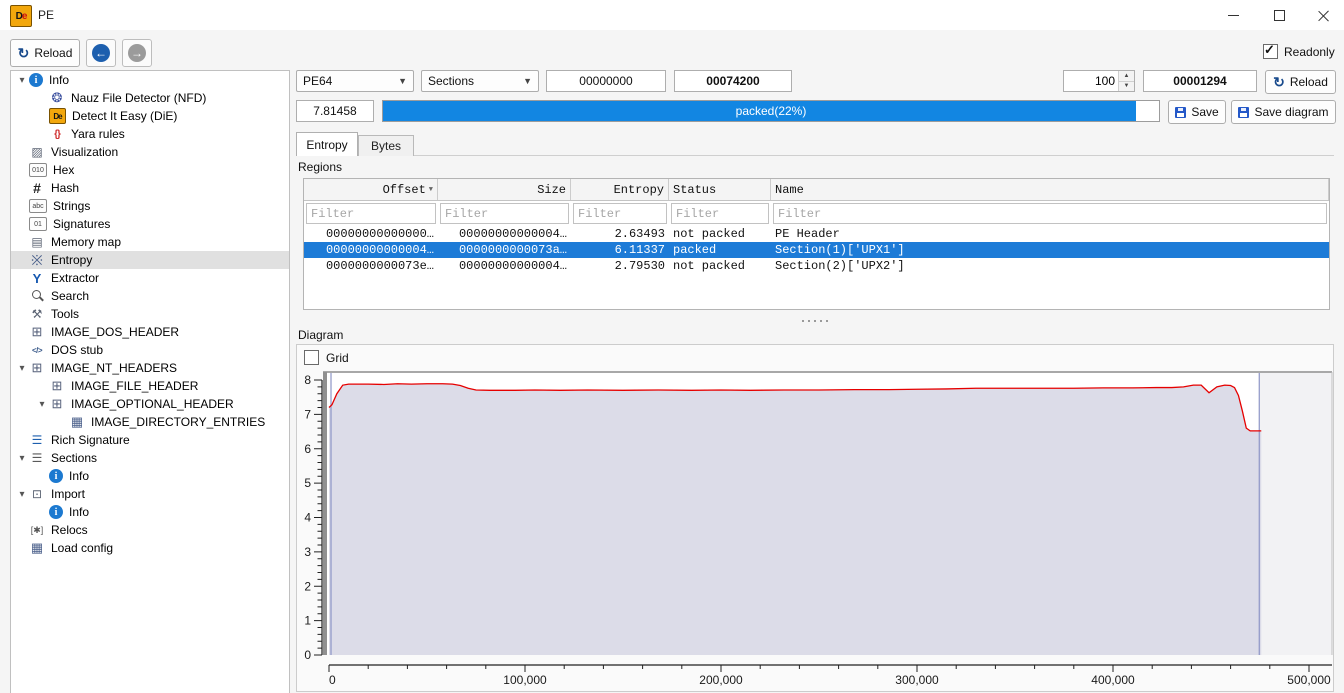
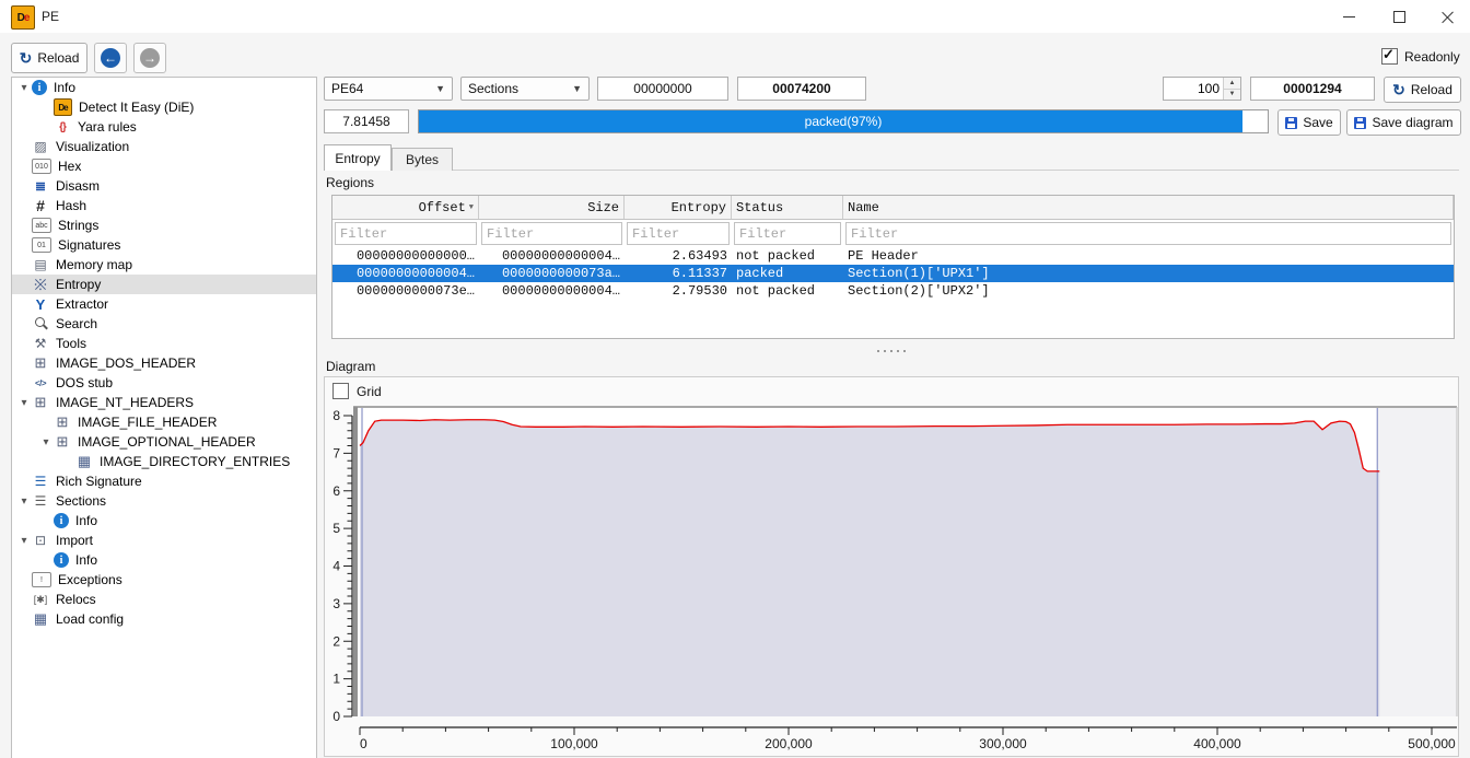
  D
  e
  PE
  ↻
  Reload
  ←
  →
  Readonly
  ▾
  i
  Info
- ❂
- Nauz File Detector (NFD)
  De
  Detect It Easy (DiE)
  {}
  Yara rules
  ▨
  Visualization
  Hex
+ ≣
+ Disasm
  #
  Hash
  Strings
  Signatures
  ▤
  Memory map
  ※
  Entropy
  Y
  Extractor
  Search
  ⚒
  Tools
  ⊞
  IMAGE_DOS_HEADER
  </​>
  DOS stub
  ▾
  ⊞
  IMAGE_NT_HEADERS
  ⊞
  IMAGE_FILE_HEADER
  ▾
  ⊞
  IMAGE_OPTIONAL_HEADER
  ▦
  IMAGE_DIRECTORY_ENTRIES
  ☰
  Rich Signature
  ▾
  ☰
  Sections
  i
  Info
  ▾
  ⊡
  Import
  i
  Info
+ Exceptions
  [✱]
  Relocs
  ▦
  Load config
  PE64
  ▼
  Sections
  ▼
  00000000
  00074200
  100
  00001294
  ↻
  Reload
  7.81458
- packed(22%)
+ packed(97%)
  Save
  Save diagram
  Entropy
  Bytes
  Regions
  Offset
  ▼
  Size
  Entropy
  Status
  Name
  Filter
  Filter
  Filter
  Filter
  Filter
  00000000000000…
  00000000000004…
  2.63493
  not packed
  PE Header
  00000000000004…
  0000000000073a…
  6.11337
  packed
  Section(1)['UPX1']
  0000000000073e…
  00000000000004…
  2.79530
  not packed
  Section(2)['UPX2']
  Diagram
  Grid
  0
  1
  2
  3
  4
  5
  6
  7
  8
  0
  100,000
  200,000
  300,000
  400,000
  500,000
